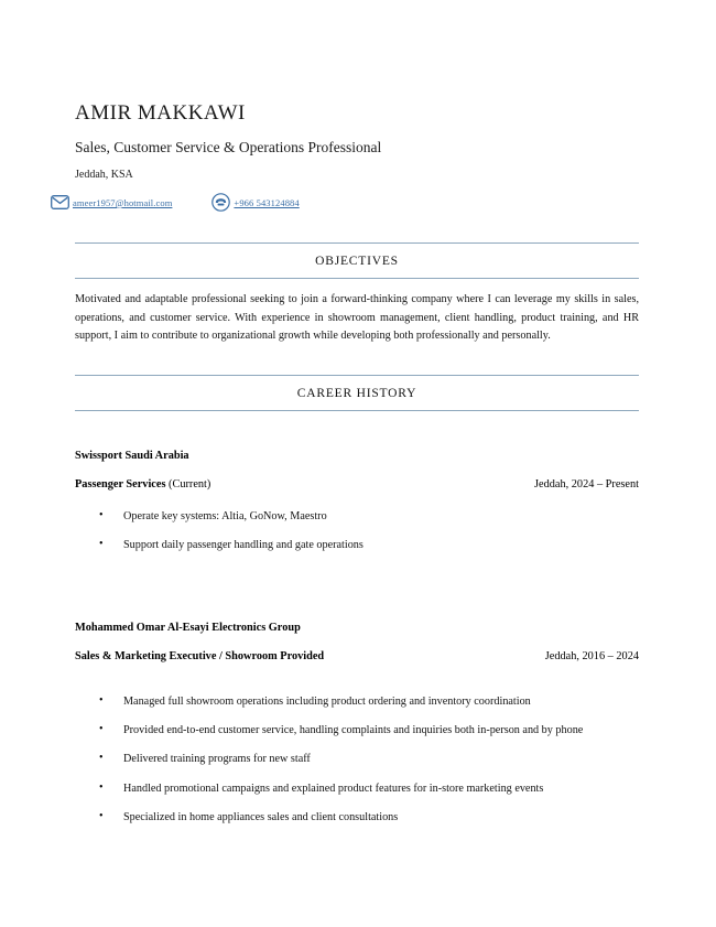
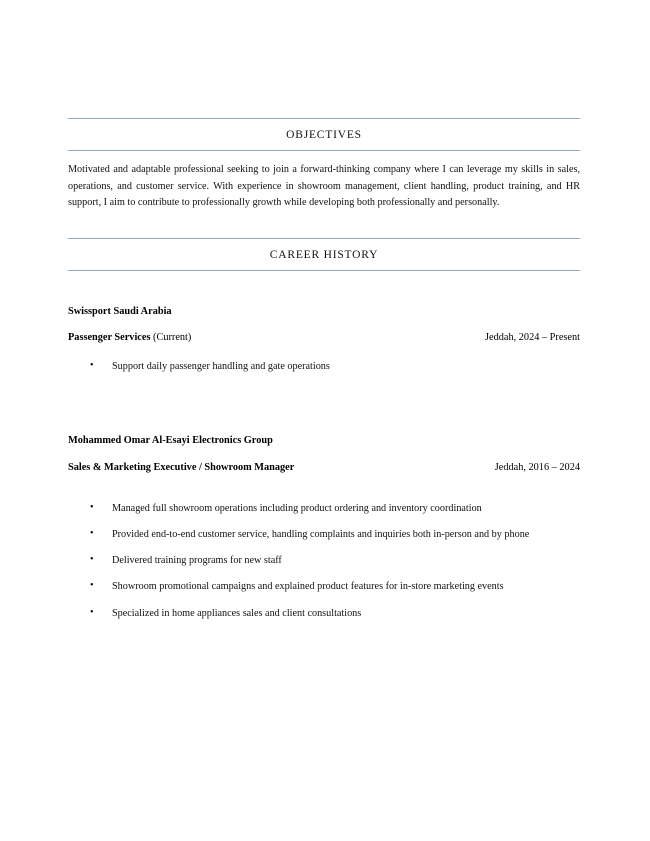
- AMIR MAKKAWI
- Sales, Customer Service & Operations Professional
- Jeddah, KSA
- ameer1957@hotmail.com
- +966 543124884
  OBJECTIVES
- Motivated and adaptable professional seeking to join a forward-thinking company where I can leverage my skills in sales, operations, and customer service. With experience in showroom management, client handling, product training, and HR support, I aim to contribute to organizational growth while developing both professionally and personally.
+ Motivated and adaptable professional seeking to join a forward-thinking company where I can leverage my skills in sales, operations, and customer service. With experience in showroom management, client handling, product training, and HR support, I aim to contribute to professionally growth while developing both professionally and personally.
  CAREER HISTORY
  Swissport Saudi Arabia
  Passenger Services (Current)
  Jeddah, 2024 – Present
- Operate key systems: Altia, GoNow, Maestro
  Support daily passenger handling and gate operations
  Mohammed Omar Al-Esayi Electronics Group
- Sales & Marketing Executive / Showroom Provided
+ Sales & Marketing Executive / Showroom Manager
  Jeddah, 2016 – 2024
  Managed full showroom operations including product ordering and inventory coordination
  Provided end-to-end customer service, handling complaints and inquiries both in-person and by phone
  Delivered training programs for new staff
- Handled promotional campaigns and explained product features for in-store marketing events
+ Showroom promotional campaigns and explained product features for in-store marketing events
  Specialized in home appliances sales and client consultations
